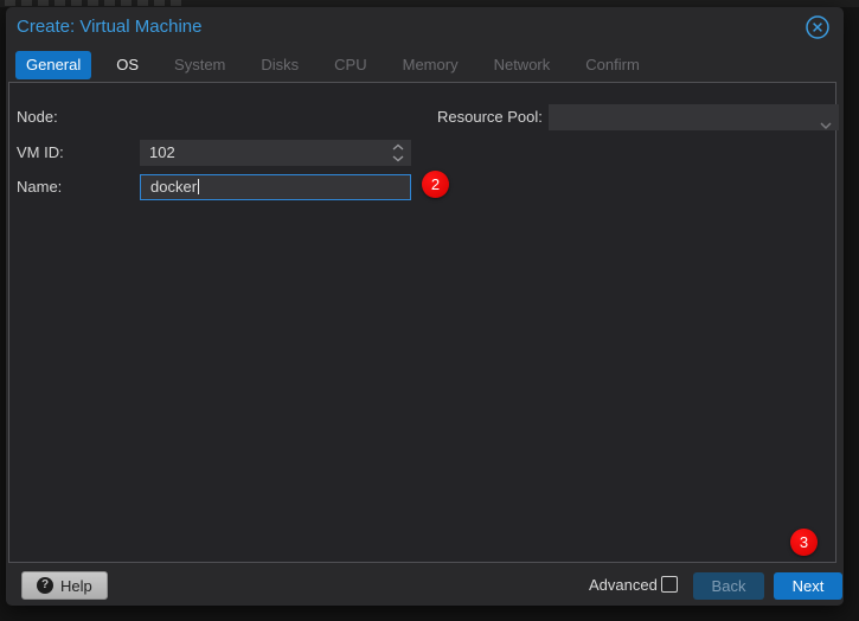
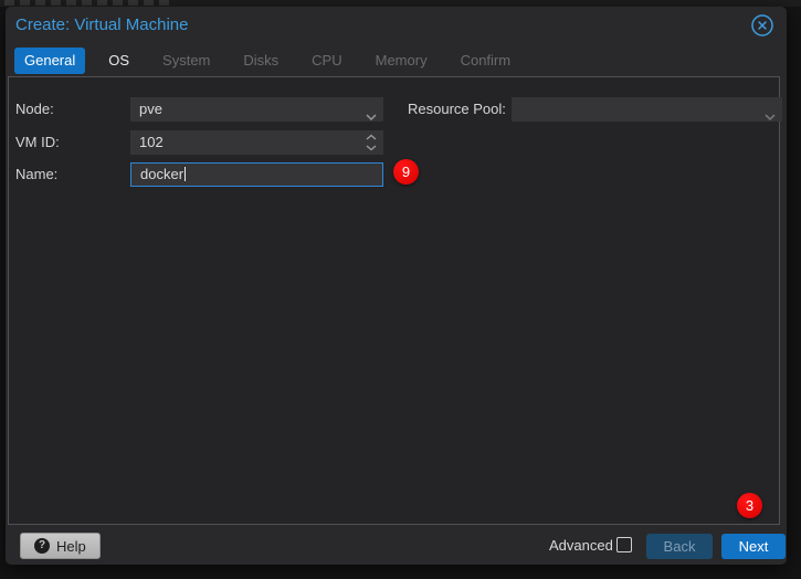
  Create: Virtual Machine
  General
  OS
  System
  Disks
  CPU
  Memory
- Network
  Confirm
  Node:
+ pve
  Resource Pool:
  VM ID:
  102
  Name:
  docker
- 2
+ 9
  3
  ?
  Help
  Advanced
  Back
  Next
